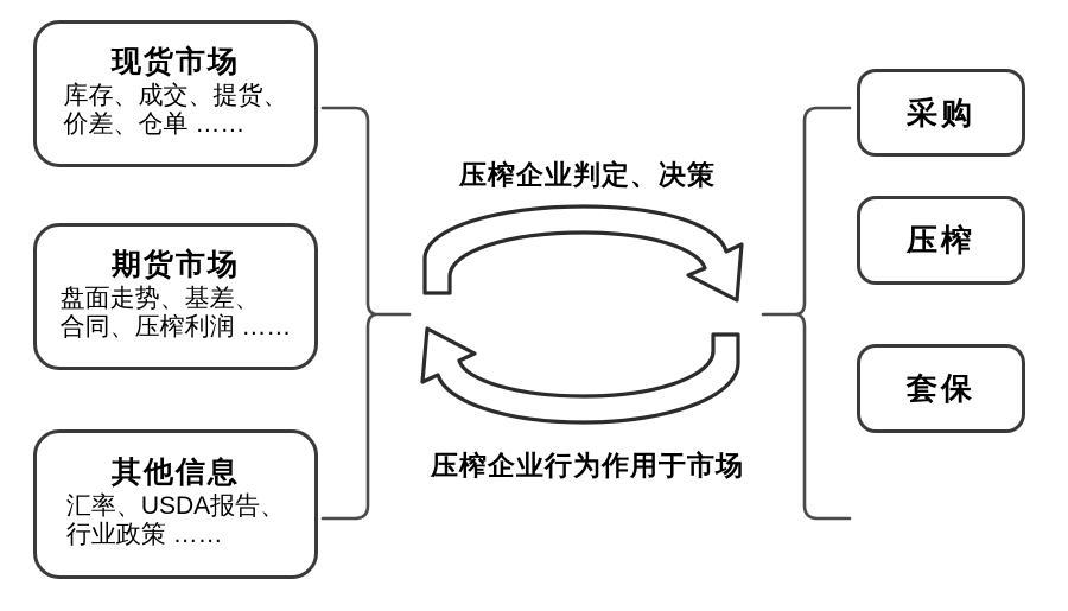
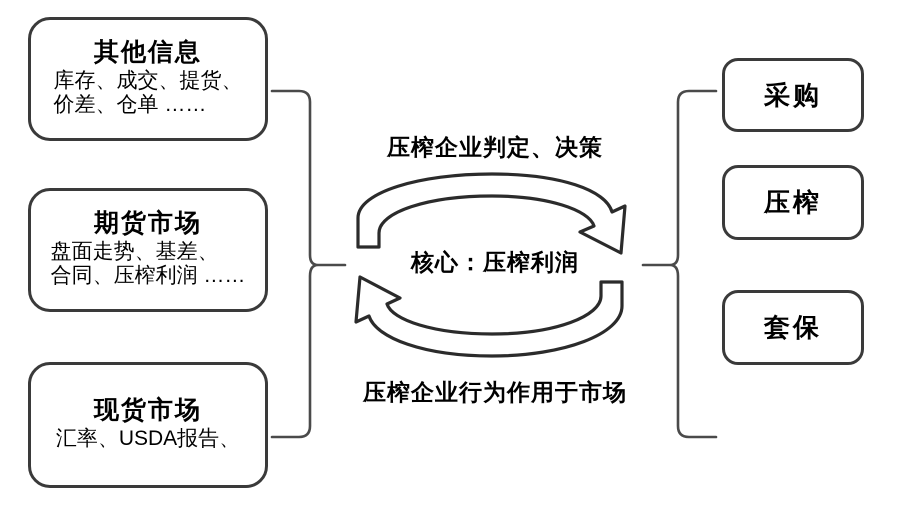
- 现货市场
+ 其他信息
  库存、成交、提货、
  价差、仓单 ……
  期货市场
  盘面走势、基差、
  合同、压榨利润 ……
- 其他信息
+ 现货市场
  汇率、USDA报告、
- 行业政策 ……
  采购
  压榨
  套保
  压榨企业判定、决策
+ 核心：压榨利润
  压榨企业行为作用于市场
